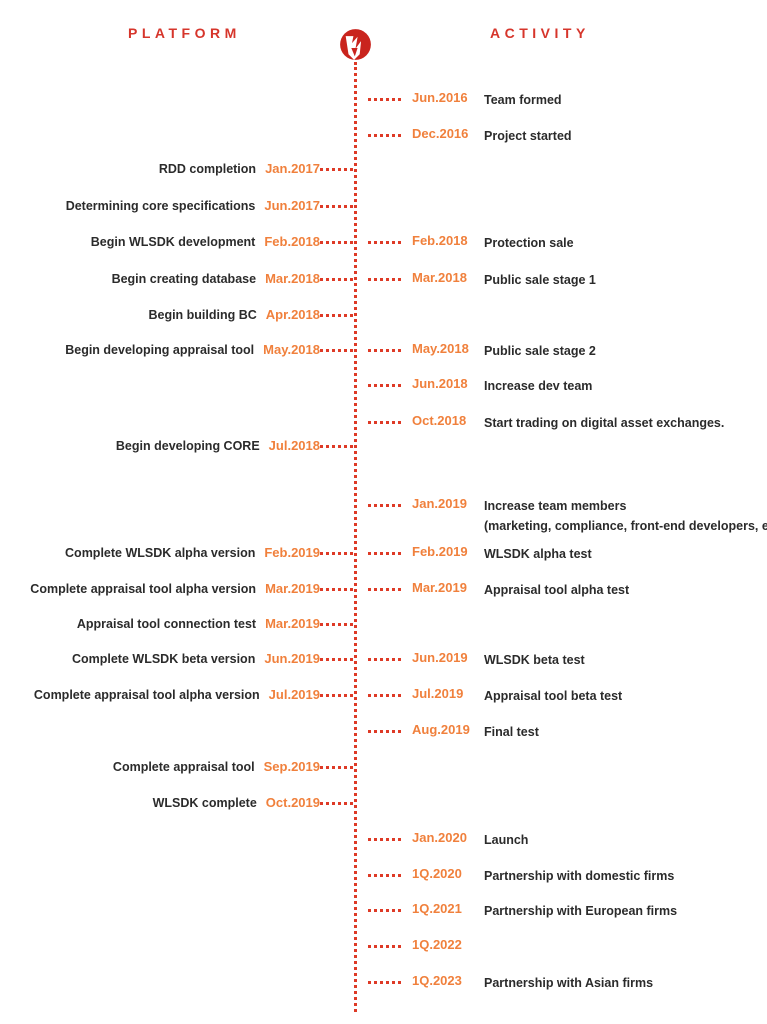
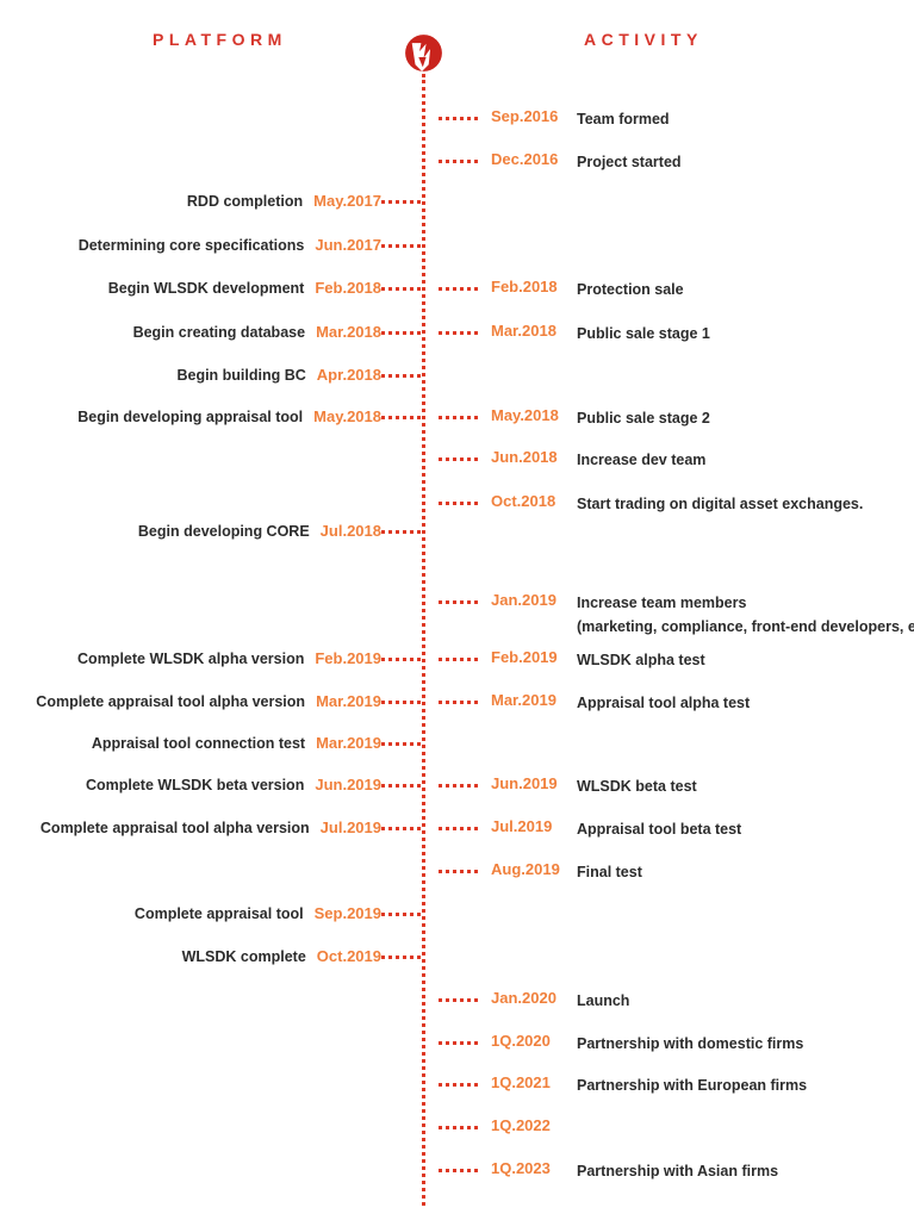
  PLATFORM
  ACTIVITY
- Jun.2016
+ Sep.2016
  Team formed
  Dec.2016
  Project started
- RDD completion Jan.2017
+ RDD completion May.2017
  Determining core specifications Jun.2017
  Begin WLSDK development Feb.2018
  Feb.2018
  Protection sale
  Begin creating database Mar.2018
  Mar.2018
  Public sale stage 1
  Begin building BC Apr.2018
  Begin developing appraisal tool May.2018
  May.2018
  Public sale stage 2
  Jun.2018
  Increase dev team
  Oct.2018
  Start trading on digital asset exchanges.
  Begin developing CORE Jul.2018
  Jan.2019
  Increase team members
  (marketing, compliance, front-end developers, e
  Complete WLSDK alpha version Feb.2019
  Feb.2019
  WLSDK alpha test
  Complete appraisal tool alpha version Mar.2019
  Mar.2019
  Appraisal tool alpha test
  Appraisal tool connection test Mar.2019
  Complete WLSDK beta version Jun.2019
  Jun.2019
  WLSDK beta test
  Complete appraisal tool alpha version Jul.2019
  Jul.2019
  Appraisal tool beta test
  Aug.2019
  Final test
  Complete appraisal tool Sep.2019
  WLSDK complete Oct.2019
  Jan.2020
  Launch
  1Q.2020
  Partnership with domestic firms
  1Q.2021
  Partnership with European firms
  1Q.2022
  1Q.2023
  Partnership with Asian firms
